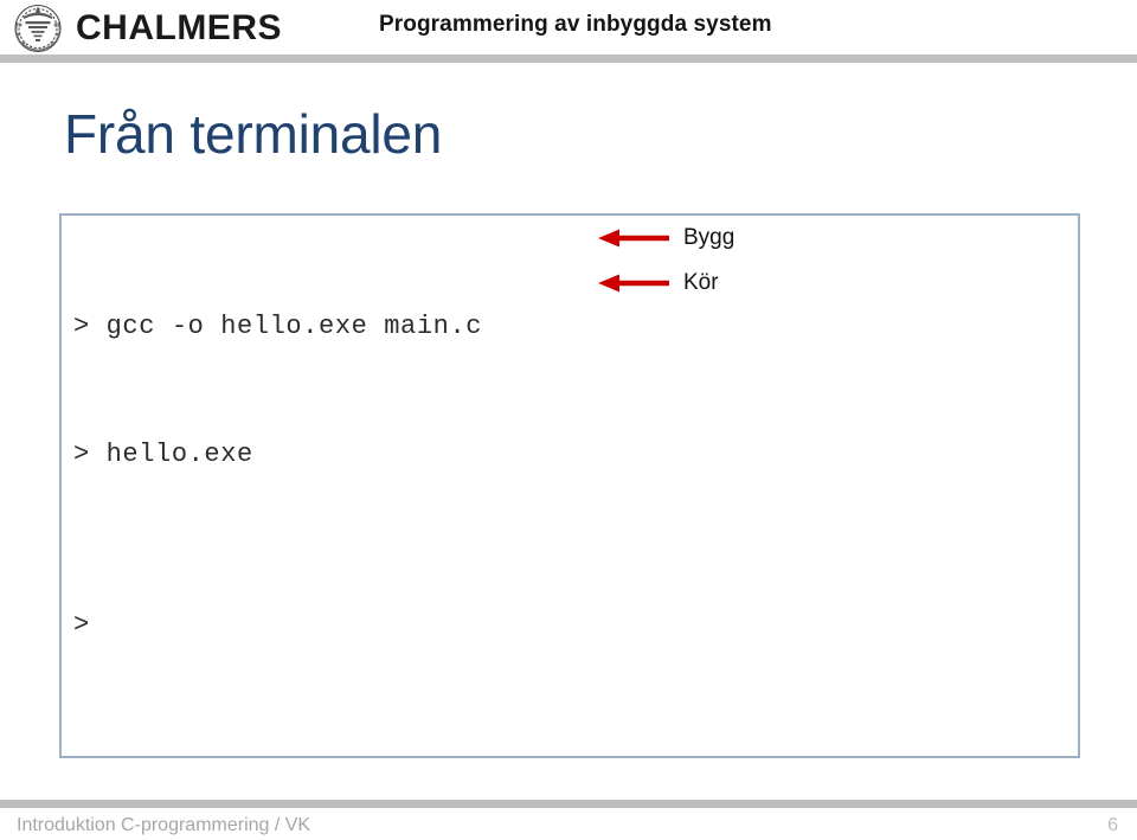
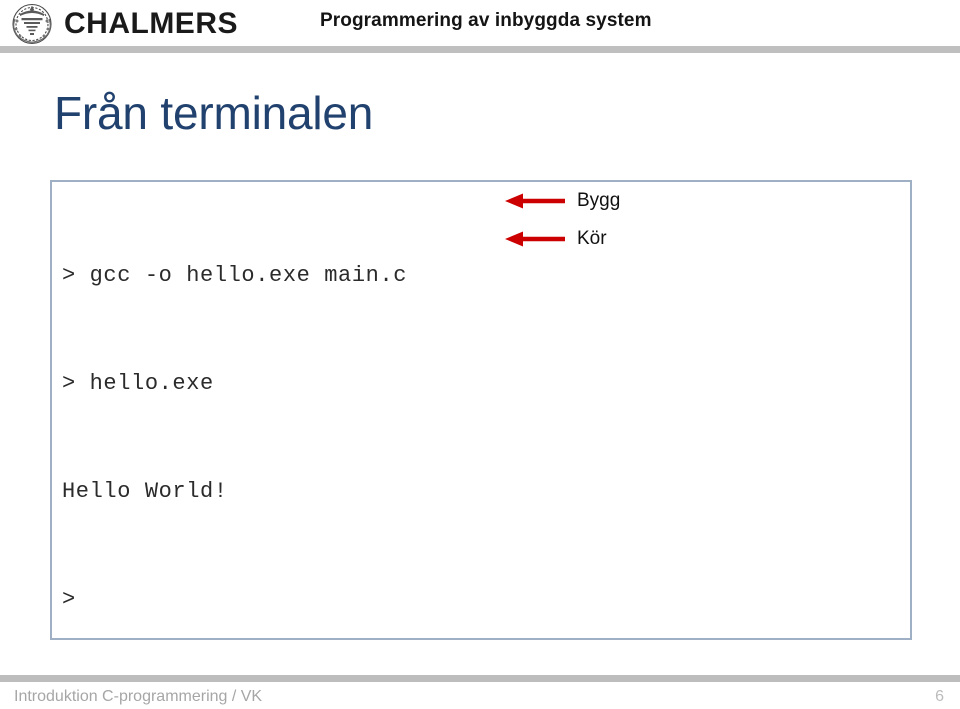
  CHALMERS
  Programmering av inbyggda system
  Från terminalen
  > gcc -o hello.exe main.c
  > hello.exe
+ Hello World!
  >
  Bygg
  Kör
  Introduktion C-programmering / VK
  6
